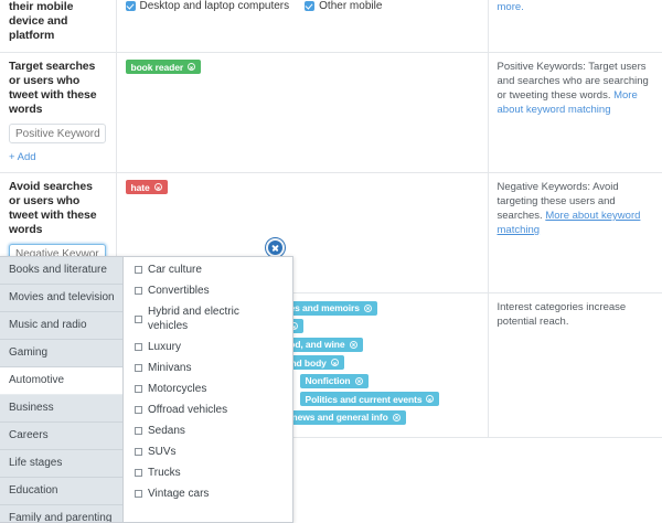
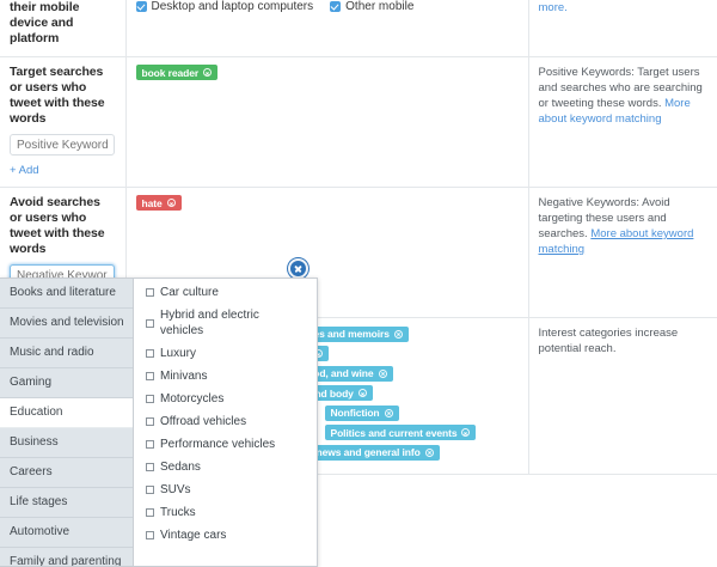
  their mobile device and platform	Desktop and laptop computers Other mobile	more.
  Target searches or users who tweet with these words Positive Keyword + Add	book reader	Positive Keywords: Target users and searches who are searching or tweeting these words. More about keyword matching
  Avoid searches or users who tweet with these words Negative Keywor	hate	Negative Keywords: Avoid targeting these users and searches. More about keyword matching
  Books and literature
  Movies and television
  Music and radio
  Gaming
- Automotive
+ Education
  Business
  Careers
  Life stages
- Education
+ Automotive
  Family and parenting
  Car culture
- Convertibles
  Hybrid and electric vehicles
  Luxury
  Minivans
  Motorcycles
  Offroad vehicles
+ Performance vehicles
  Sedans
  SUVs
  Trucks
  Vintage cars
